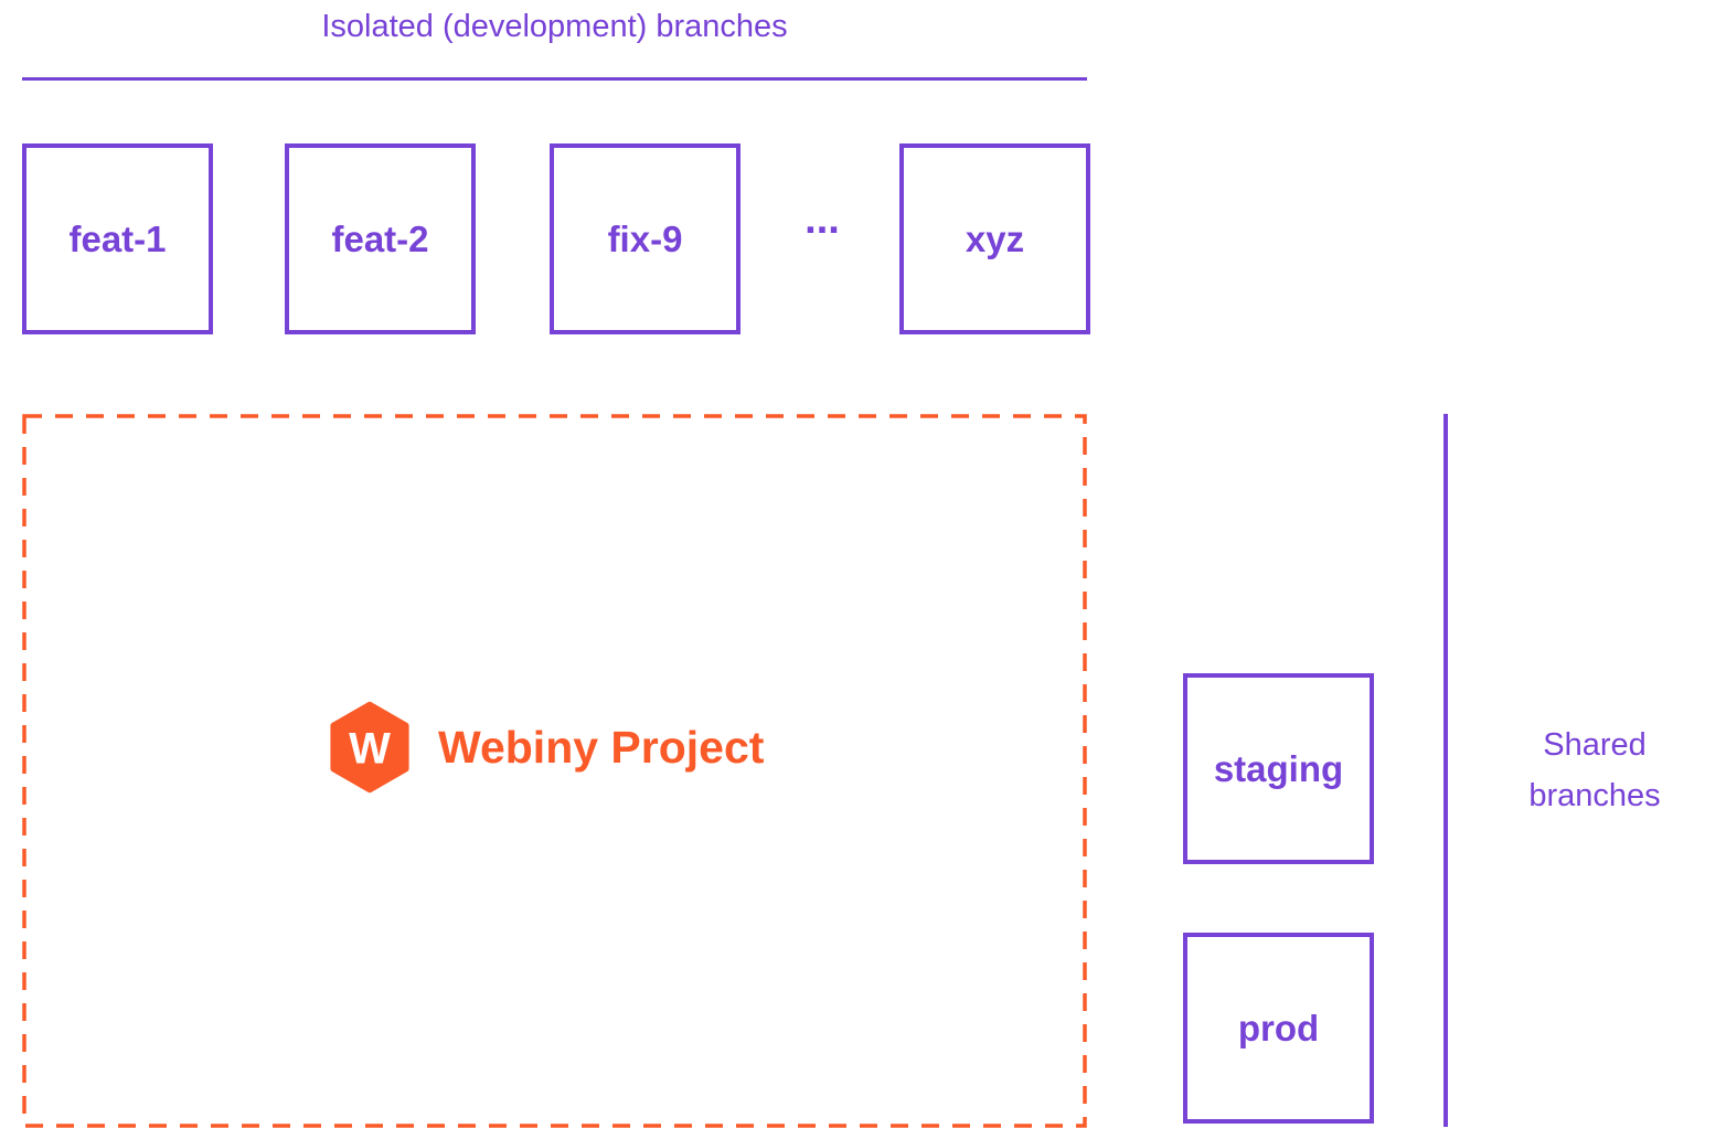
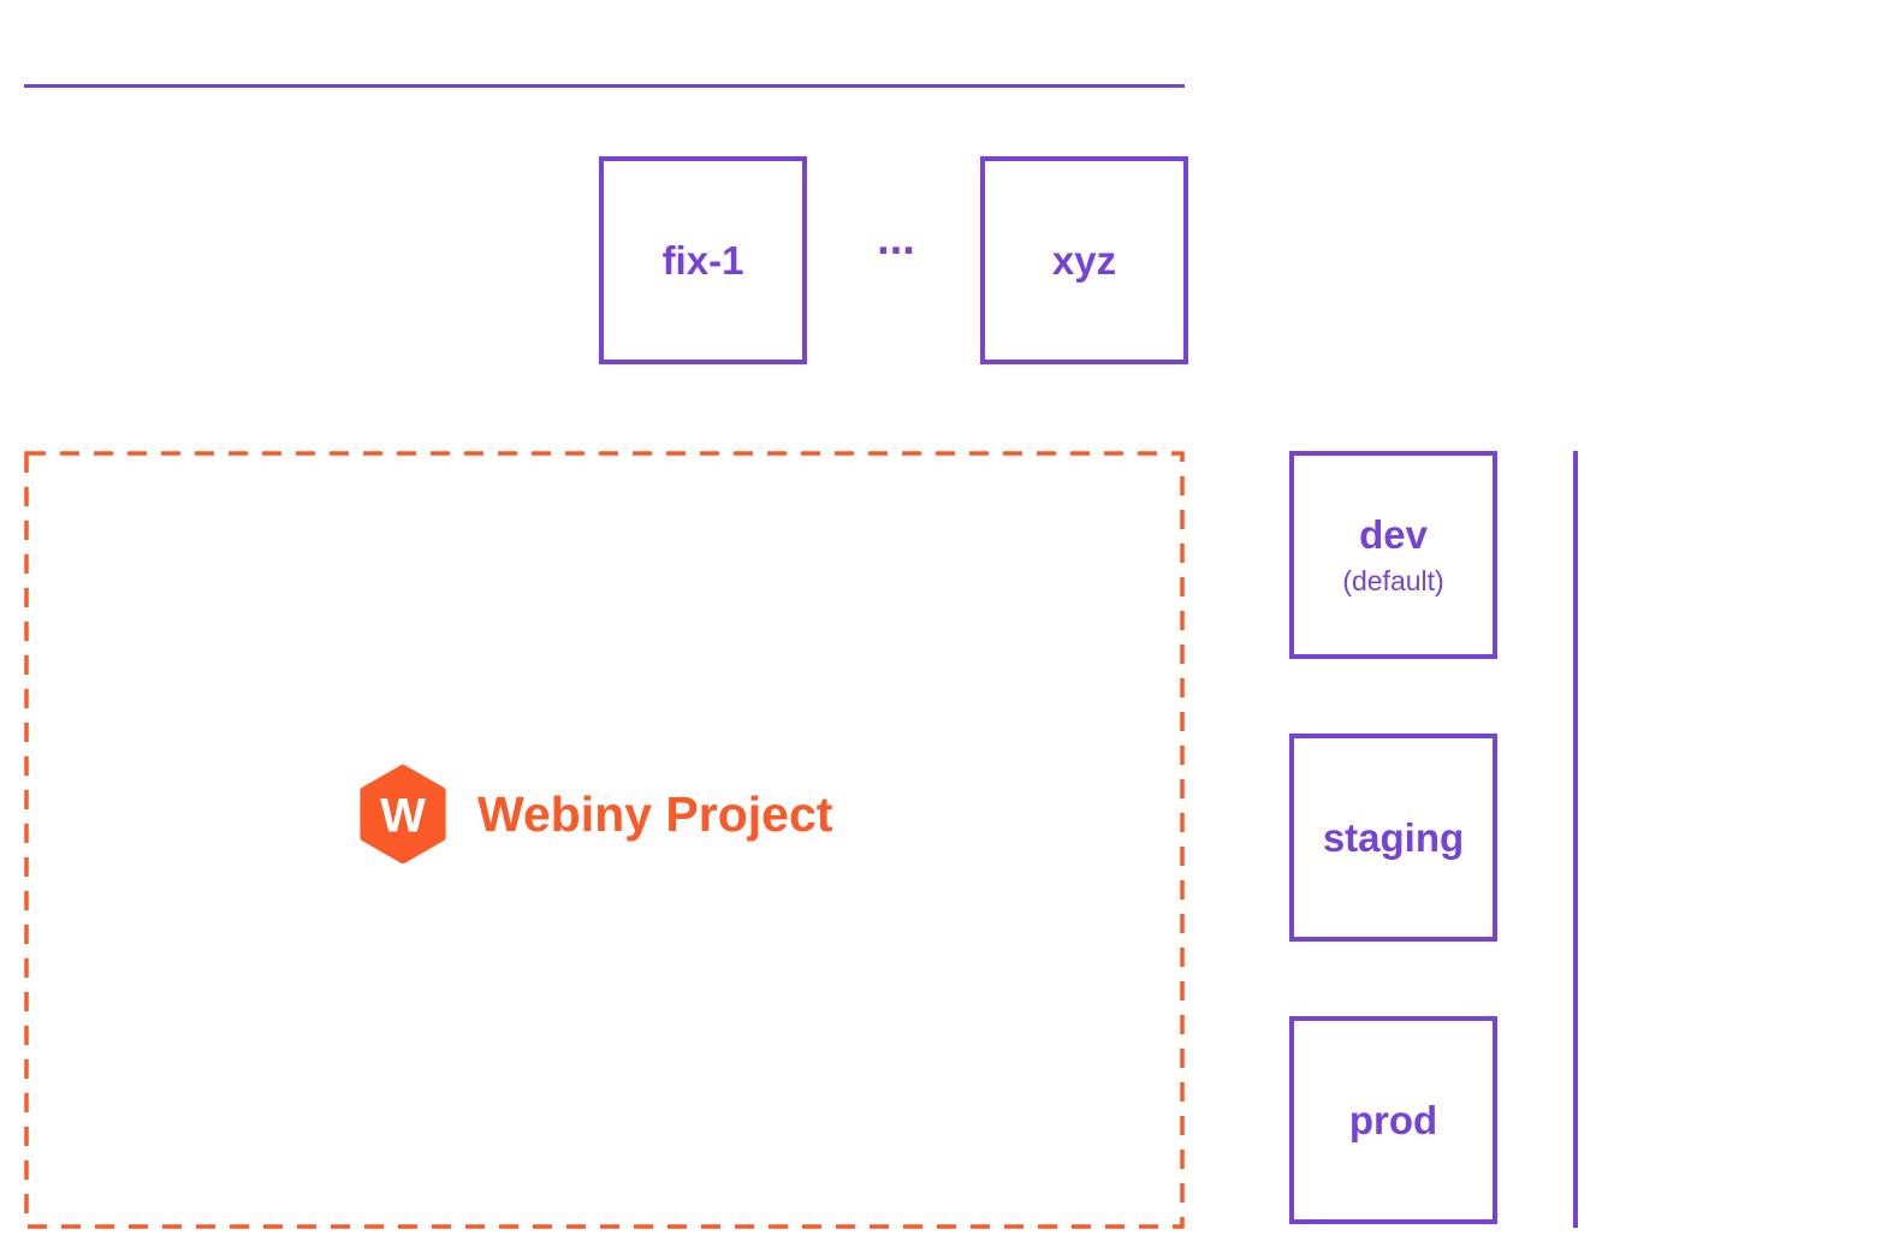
- Isolated (development) branches
- feat-1
- feat-2
- fix-9
+ fix-1
  ...
  xyz
  W
  Webiny Project
+ dev
+ (default)
  staging
  prod
- Shared branches
